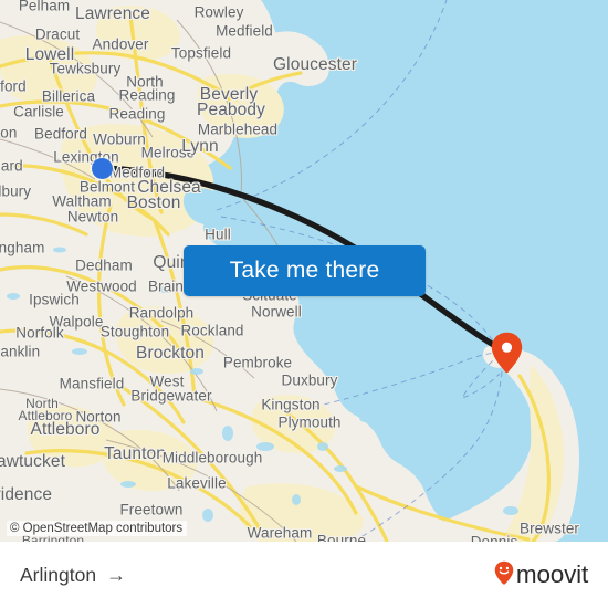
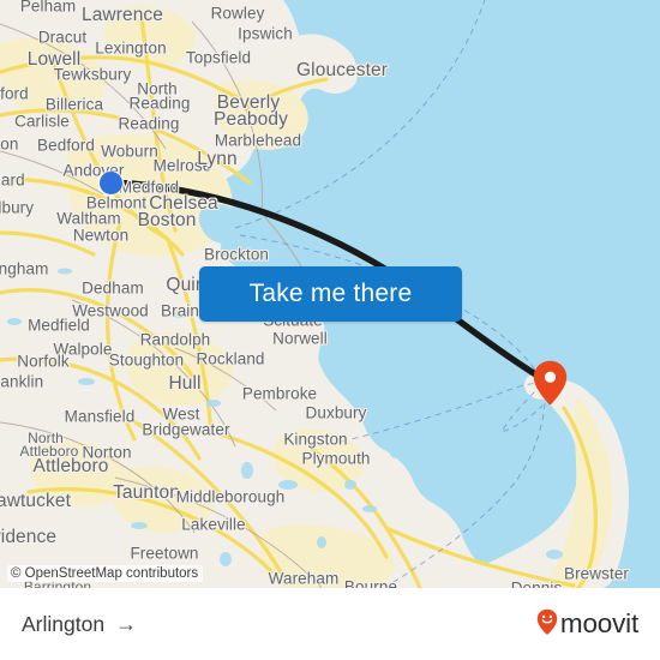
  Pelham
  Lawrence
  Rowley
- Medfield
+ Ipswich
  Dracut
- Andover
+ Lexington
  Topsfield
  Lowell
  Tewksbury
  Gloucester
  ford
  Billerica
  North
  Reading
  Beverly
  Carlisle
  Reading
  Peabody
  Bedford
  Marblehead
  Woburn
  Melrose
  Lynn
- Lexington
+ Andover
  Medford
  ard
  Belmont
  Chelsea
  bury
  Waltham
  Boston
  Newton
- Hull
+ Brockton
  ngham
  Dedham
  Qui
  Westwood
  Brain
- Ipswich
+ Medfield
  Randolph
  Norwell
  Walpole
  Stoughton
  Rockland
  Norfolk
  anklin
- Brockton
+ Hull
  Pembroke
  Duxbury
  Mansfield
  West
  Bridgewater
  North
  Attleboro
  Norton
  Kingston
  Plymouth
  Attleboro
  Taunton
  Middleborough
  awtucket
  Lakeville
  idence
  Freetown
  Brewster
  Wareham
  Bourne
  Barrington
  Take me there
  © OpenStreetMap contributors
  Arlington
  →
  moovit
